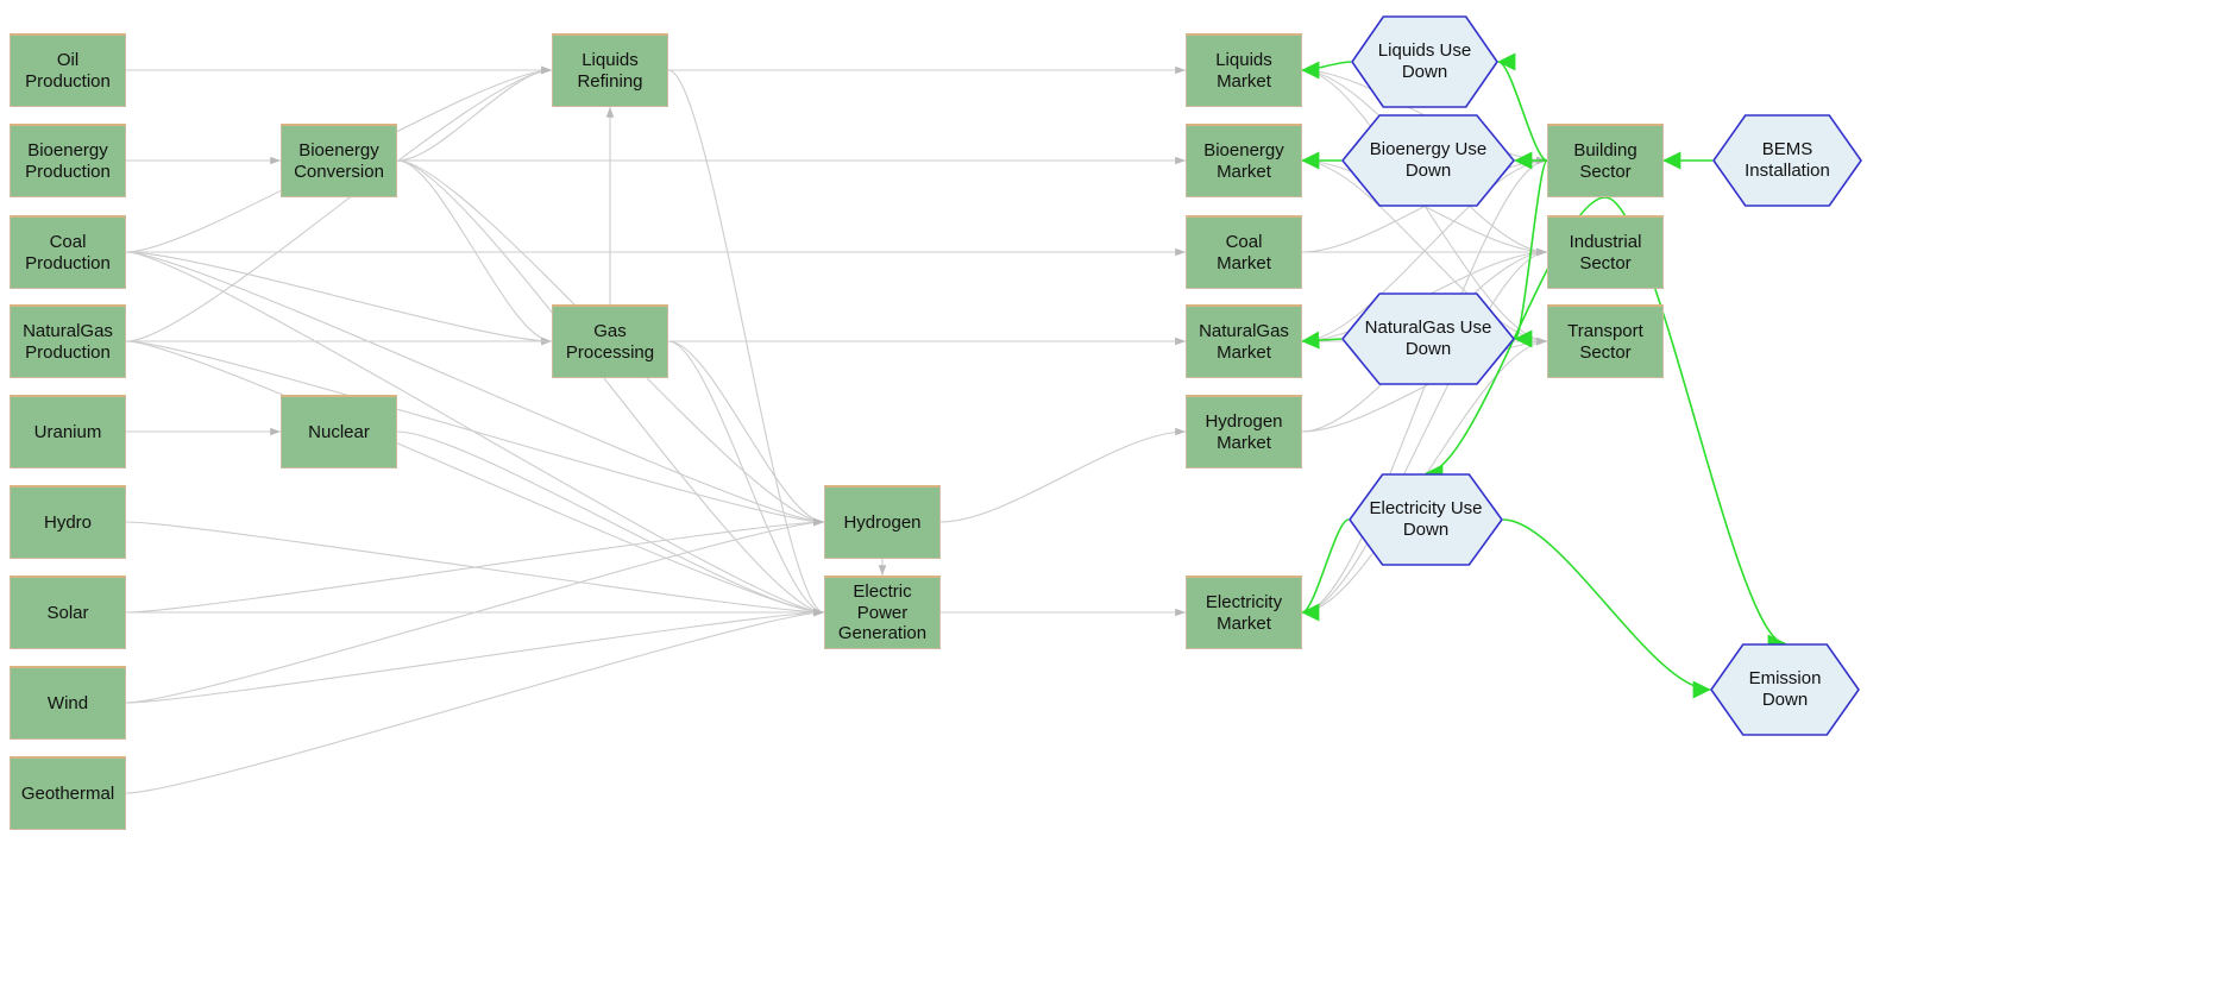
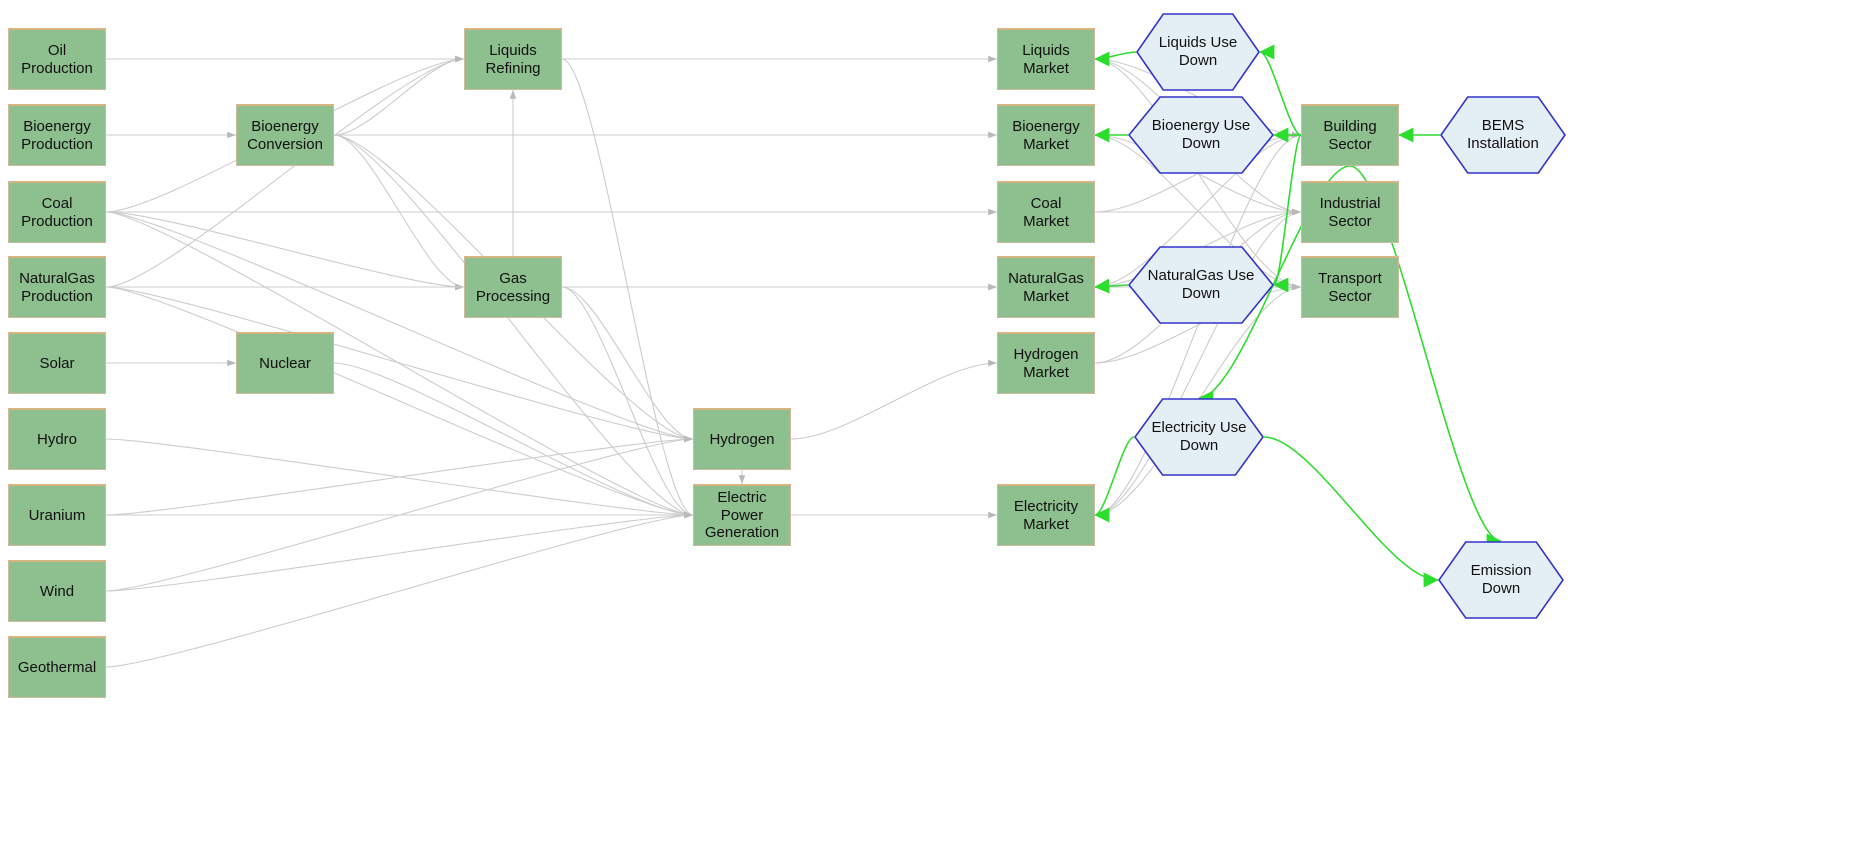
  Oil
  Production
  Bioenergy
  Production
  Coal
  Production
  NaturalGas
  Production
- Uranium
+ Solar
  Hydro
- Solar
+ Uranium
  Wind
  Geothermal
  Bioenergy
  Conversion
  Nuclear
  Liquids
  Refining
  Gas
  Processing
  Hydrogen
  Electric
  Power
  Generation
  Liquids
  Market
  Bioenergy
  Market
  Coal
  Market
  NaturalGas
  Market
  Hydrogen
  Market
  Electricity
  Market
  Liquids Use
  Down
  Bioenergy Use
  Down
  NaturalGas Use
  Down
  Electricity Use
  Down
  Building
  Sector
  Industrial
  Sector
  Transport
  Sector
  BEMS
  Installation
  Emission
  Down
